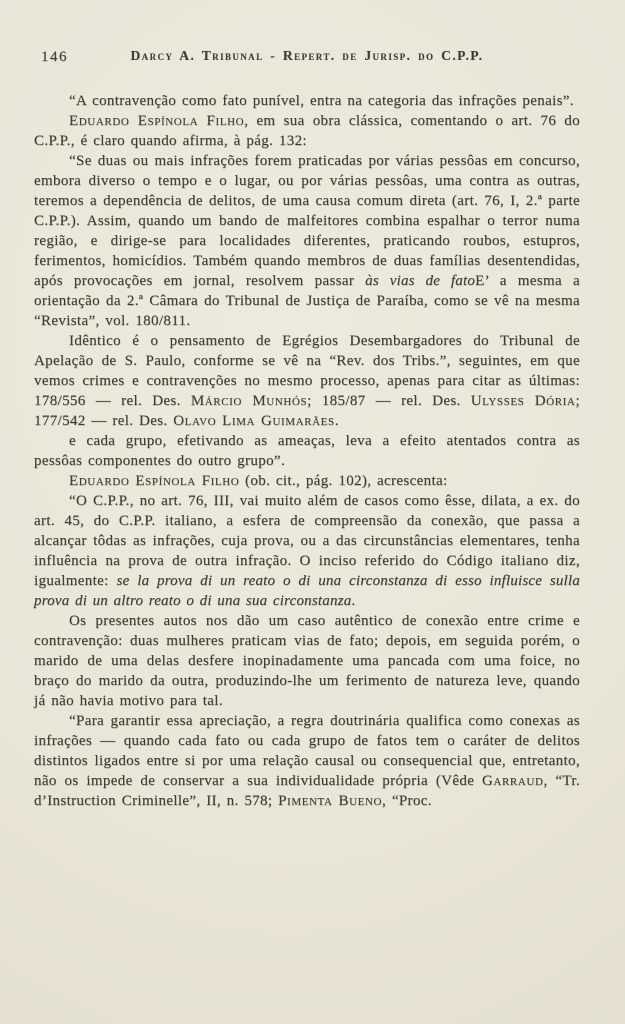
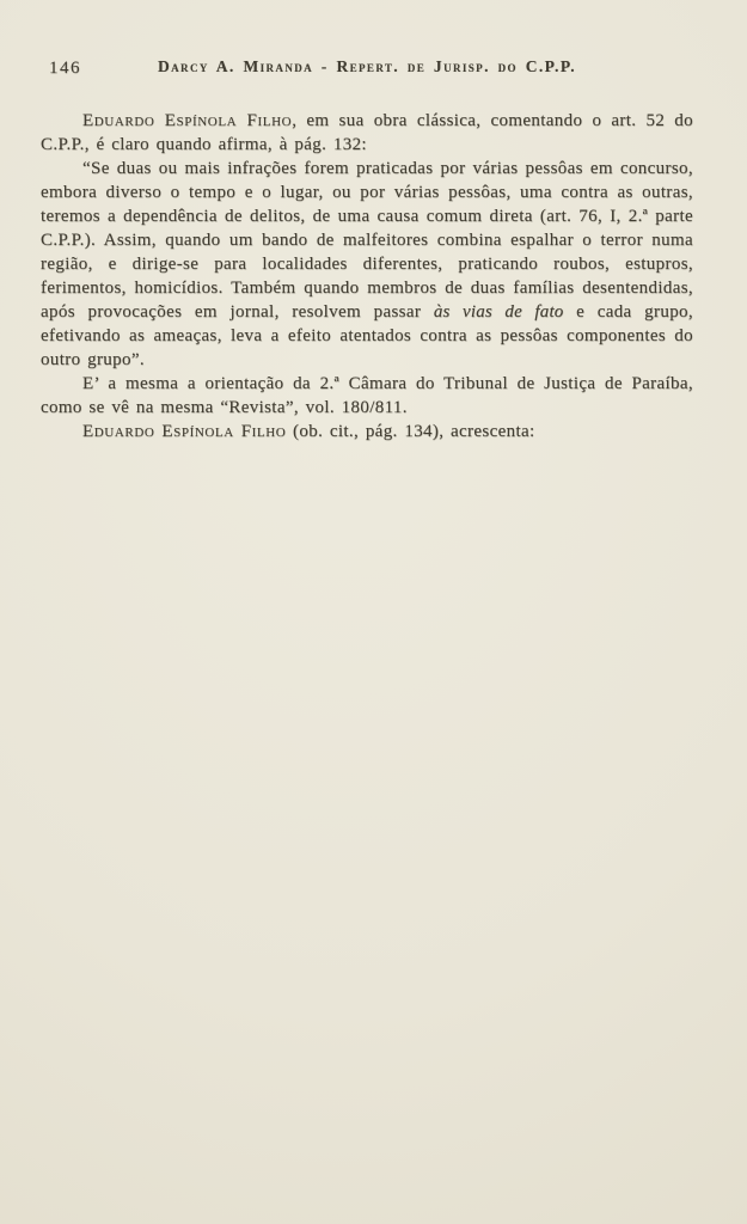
  146
- Darcy A. Tribunal - Repert. de Jurisp. do C.P.P.
+ Darcy A. Miranda - Repert. de Jurisp. do C.P.P.
- “A contravenção como fato punível, entra na categoria das infrações penais”.
- Eduardo Espínola Filho, em sua obra clássica, comentando o art. 76 do C.P.P., é claro quando afirma, à pág. 132:
+ Eduardo Espínola Filho, em sua obra clássica, comentando o art. 52 do C.P.P., é claro quando afirma, à pág. 132:
- “Se duas ou mais infrações forem praticadas por várias pessôas em concurso, embora diverso o tempo e o lugar, ou por várias pessôas, uma contra as outras, teremos a dependência de delitos, de uma causa comum direta (art. 76, I, 2.ª parte C.P.P.). Assim, quando um bando de malfeitores combina espalhar o terror numa região, e dirige-se para localidades diferentes, praticando roubos, estupros, ferimentos, homicídios. Também quando membros de duas famílias desentendidas, após provocações em jornal, resolvem passar às vias de fatoE’ a mesma a orientação da 2.ª Câmara do Tribunal de Justiça de Paraíba, como se vê na mesma “Revista”, vol. 180/811.
+ “Se duas ou mais infrações forem praticadas por várias pessôas em concurso, embora diverso o tempo e o lugar, ou por várias pessôas, uma contra as outras, teremos a dependência de delitos, de uma causa comum direta (art. 76, I, 2.ª parte C.P.P.). Assim, quando um bando de malfeitores combina espalhar o terror numa região, e dirige-se para localidades diferentes, praticando roubos, estupros, ferimentos, homicídios. Também quando membros de duas famílias desentendidas, após provocações em jornal, resolvem passar às vias de fato e cada grupo, efetivando as ameaças, leva a efeito atentados contra as pessôas componentes do outro grupo”.
- Idêntico é o pensamento de Egrégios Desembargadores do Tribunal de Apelação de S. Paulo, conforme se vê na “Rev. dos Tribs.”, seguintes, em que vemos crimes e contravenções no mesmo processo, apenas para citar as últimas: 178/556 — rel. Des. Márcio Munhós; 185/87 — rel. Des. Ulysses Dória; 177/542 — rel. Des. Olavo Lima Guimarães.
- e cada grupo, efetivando as ameaças, leva a efeito atentados contra as pessôas componentes do outro grupo”.
+ E’ a mesma a orientação da 2.ª Câmara do Tribunal de Justiça de Paraíba, como se vê na mesma “Revista”, vol. 180/811.
- Eduardo Espínola Filho (ob. cit., pág. 102), acrescenta:
+ Eduardo Espínola Filho (ob. cit., pág. 134), acrescenta:
- “O C.P.P., no art. 76, III, vai muito além de casos como êsse, dilata, a ex. do art. 45, do C.P.P. italiano, a esfera de compreensão da conexão, que passa a alcançar tôdas as infrações, cuja prova, ou a das circunstâncias elementares, tenha influência na prova de outra infração. O inciso referido do Código italiano diz, igualmente: se la prova di un reato o di una circonstanza di esso influisce sulla prova di un altro reato o di una sua circonstanza.
- Os presentes autos nos dão um caso autêntico de conexão entre crime e contravenção: duas mulheres praticam vias de fato; depois, em seguida porém, o marido de uma delas desfere inopinadamente uma pancada com uma foice, no braço do marido da outra, produzindo-lhe um ferimento de natureza leve, quando já não havia motivo para tal.
- “Para garantir essa apreciação, a regra doutrinária qualifica como conexas as infrações — quando cada fato ou cada grupo de fatos tem o caráter de delitos distintos ligados entre si por uma relação causal ou consequencial que, entretanto, não os impede de conservar a sua individualidade própria (Vêde Garraud, “Tr. d’Instruction Criminelle”, II, n. 578; Pimenta Bueno, “Proc.
